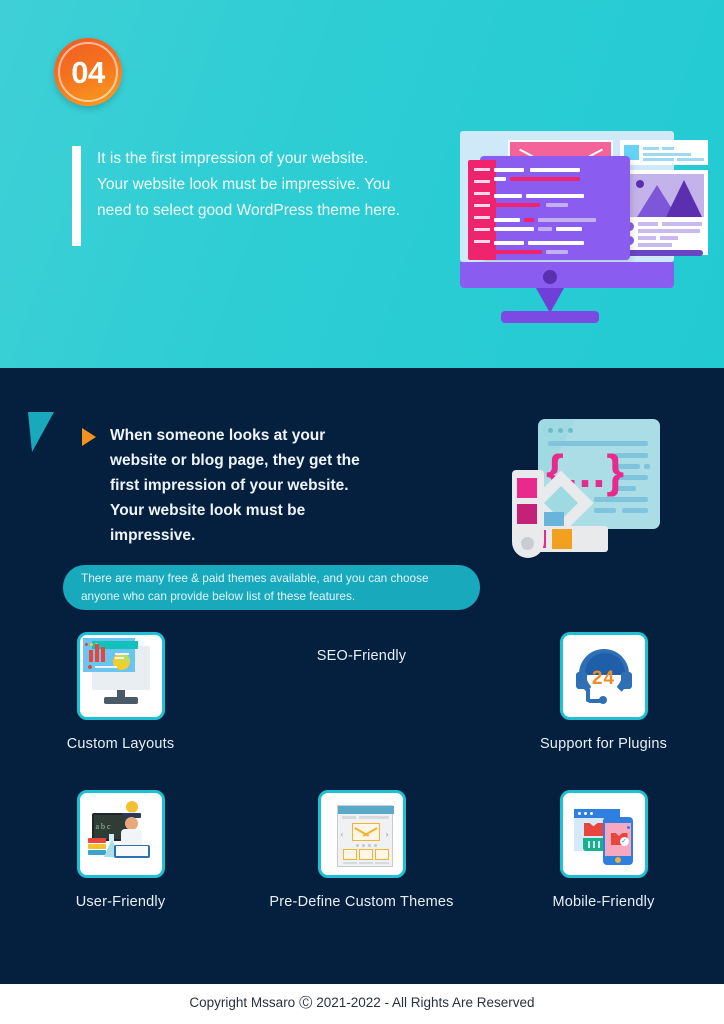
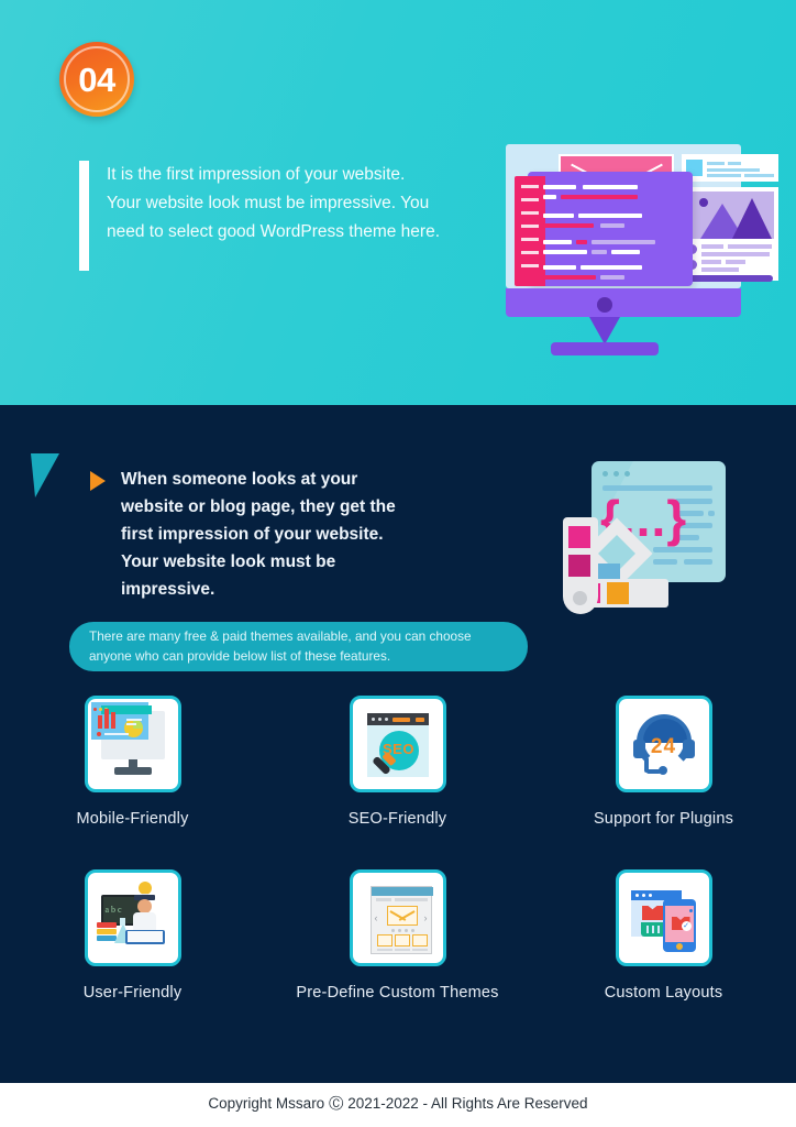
  04
  It is the first impression of your website. Your website look must be impressive. You need to select good WordPress theme here.
  When someone looks at your website or blog page, they get the first impression of your website. Your website look must be impressive.
  {...}
  There are many free & paid themes available, and you can choose anyone who can provide below list of these features.
- Custom Layouts
+ Mobile-Friendly
+ SEO
  SEO-Friendly
  24
  Support for Plugins
  a b c
  User-Friendly
  ‹
  ›
  Pre-Define Custom Themes
- Mobile-Friendly
+ Custom Layouts
  Copyright Mssaro Ⓒ 2021-2022 - All Rights Are Reserved
